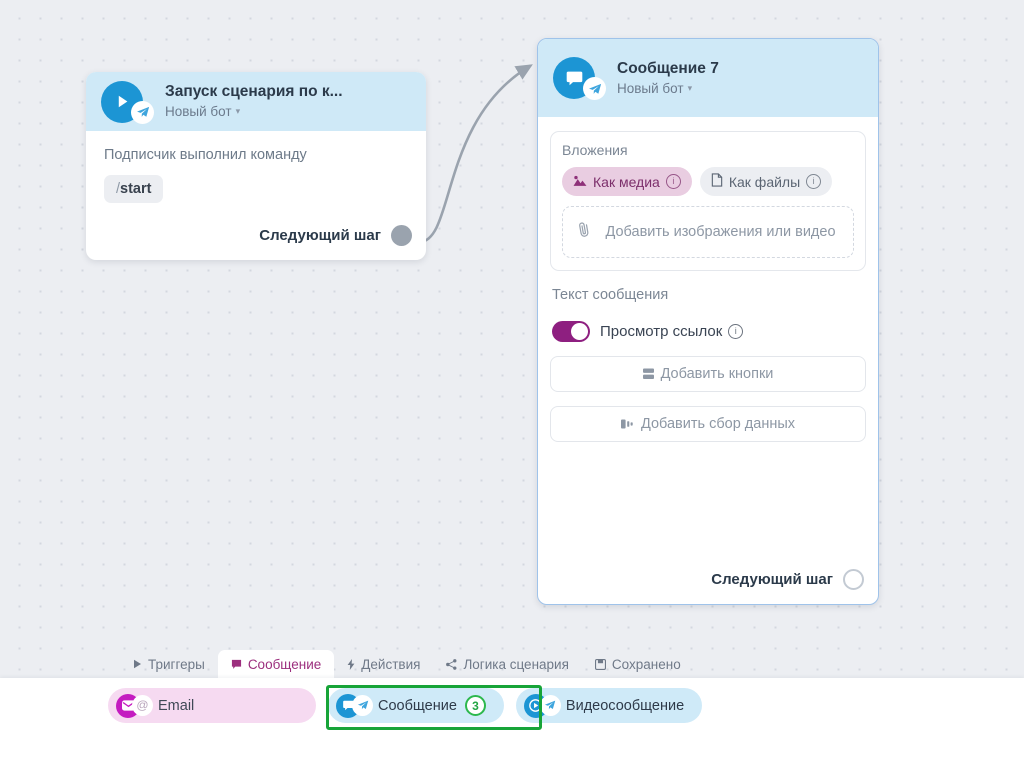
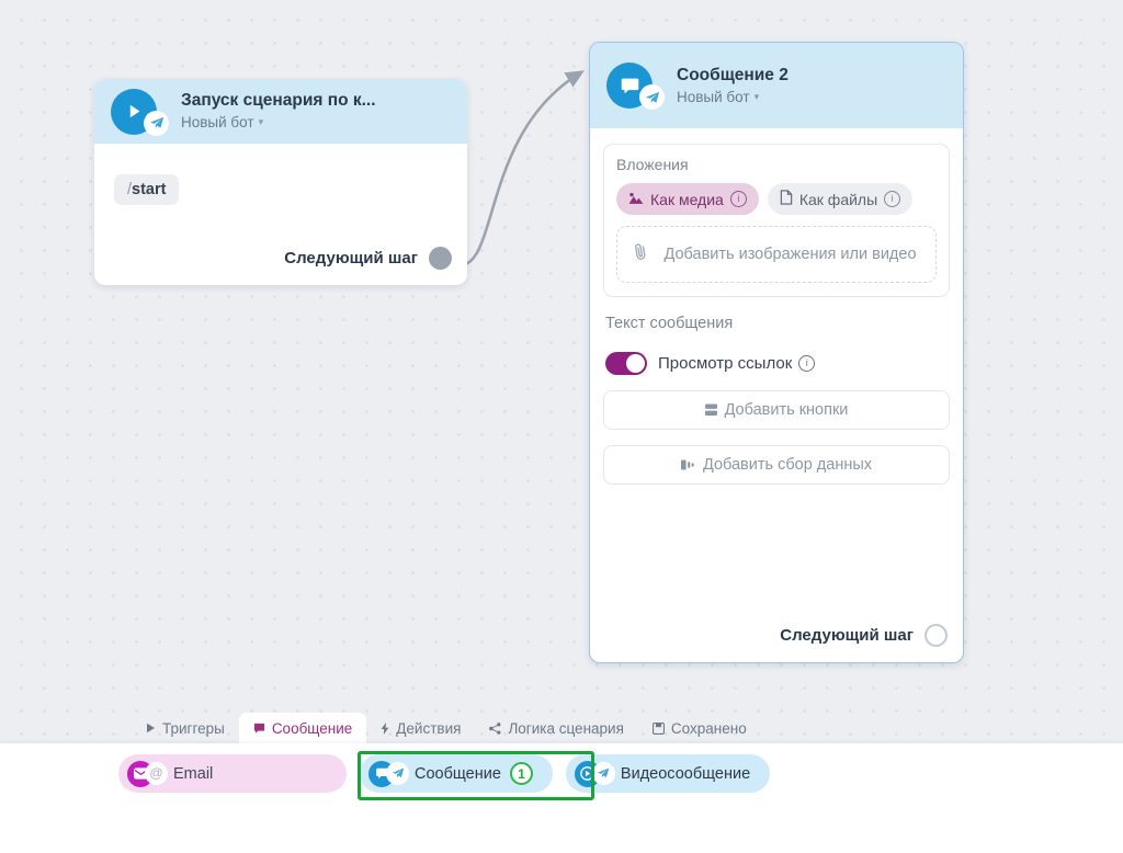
  Запуск сценария по к...
  Новый бот ▾
- Подписчик выполнил команду
  /start
  Следующий шаг
- Сообщение 7
+ Сообщение 2
  Новый бот ▾
  Вложения
  Как медиа
  i
  Как файлы
  i
  Добавить изображения или видео
  Текст сообщения
  Просмотр ссылок
  i
  Добавить кнопки
  Добавить сбор данных
  Следующий шаг
  Триггеры
  Сообщение
  Действия
  Логика сценария
  Сохранено
  @
  Email
  Сообщение
- 3
+ 1
  Видеосообщение
